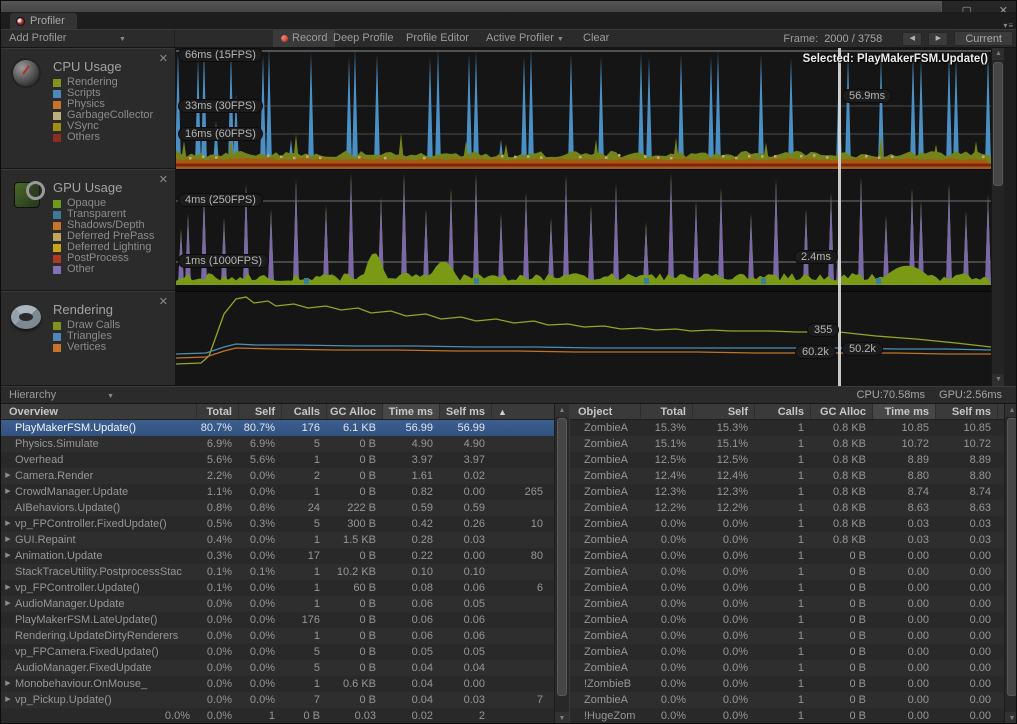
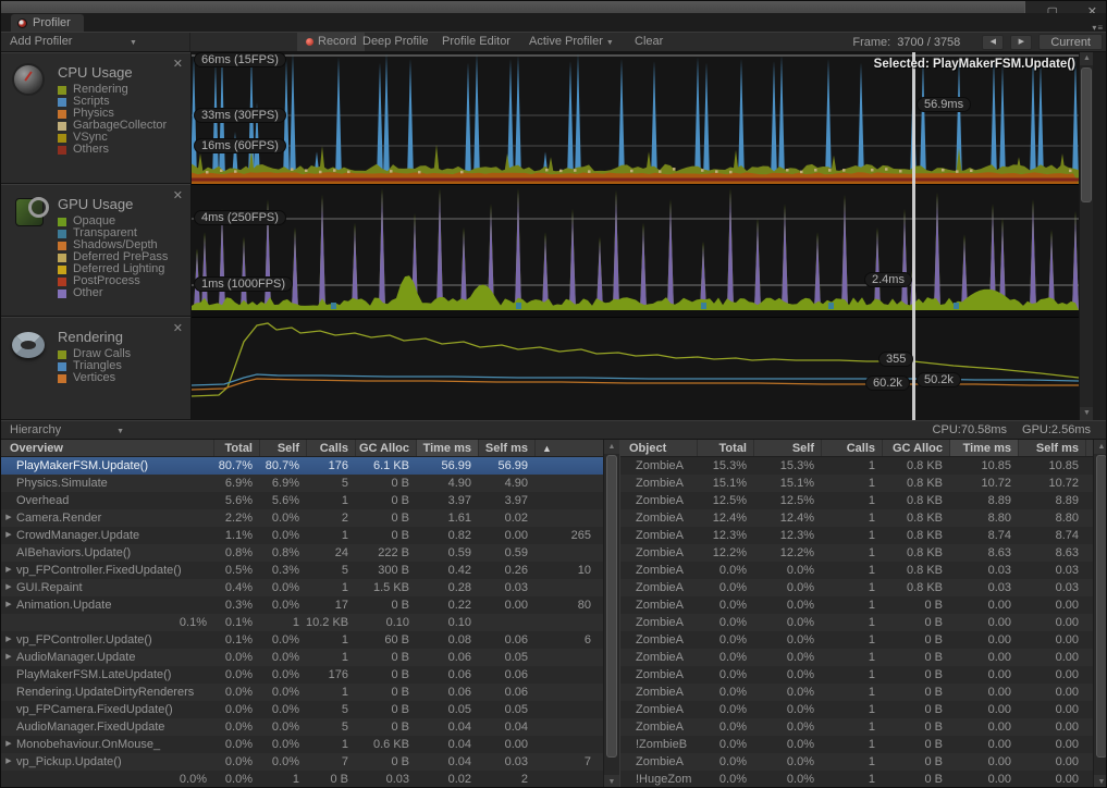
  ▢
  ✕
  Profiler
  ▾≡
  Add Profiler
  Record
  Deep Profile
  Profile Editor
  Active Profiler
  Clear
  Frame:
- 2000 / 3758
+ 3700 / 3758
  Current
  ✕
  CPU Usage
  Rendering
  Scripts
  Physics
  GarbageCollector
  VSync
  Others
  ✕
  GPU Usage
  Opaque
  Transparent
  Shadows/Depth
  Deferred PrePass
  Deferred Lighting
  PostProcess
  Other
  ✕
  Rendering
  Draw Calls
  Triangles
  Vertices
  66ms (15FPS)
  33ms (30FPS)
  16ms (60FPS)
  4ms (250FPS)
  1ms (1000FPS)
  Selected: PlayMakerFSM.Update()
  56.9ms
  2.4ms
  355
  60.2k
  50.2k
  Hierarchy
  CPU:70.58ms
  GPU:2.56ms
  Overview
  Total
  Self
  Calls
  GC Alloc
  Time ms
  Self ms
  ▲
  PlayMakerFSM.Update()
  80.7%
  80.7%
  176
  6.1 KB
  56.99
  56.99
  Physics.Simulate
  6.9%
  6.9%
  5
  0 B
  4.90
  4.90
  Overhead
  5.6%
  5.6%
  1
  0 B
  3.97
  3.97
  Camera.Render
  2.2%
  0.0%
  2
  0 B
  1.61
  0.02
  CrowdManager.Update
  1.1%
  0.0%
  1
  0 B
  0.82
  0.00
  265
  AIBehaviors.Update()
  0.8%
  0.8%
  24
  222 B
  0.59
  0.59
  vp_FPController.FixedUpdate()
  0.5%
  0.3%
  5
  300 B
  0.42
  0.26
  10
  GUI.Repaint
  0.4%
  0.0%
  1
  1.5 KB
  0.28
  0.03
  Animation.Update
  0.3%
  0.0%
  17
  0 B
  0.22
  0.00
  80
- StackTraceUtility.PostprocessStac
  0.1%
  0.1%
  1
  10.2 KB
  0.10
  0.10
  vp_FPController.Update()
  0.1%
  0.0%
  1
  60 B
  0.08
  0.06
  6
  AudioManager.Update
  0.0%
  0.0%
  1
  0 B
  0.06
  0.05
  PlayMakerFSM.LateUpdate()
  0.0%
  0.0%
  176
  0 B
  0.06
  0.06
  Rendering.UpdateDirtyRenderers
  0.0%
  0.0%
  1
  0 B
  0.06
  0.06
  vp_FPCamera.FixedUpdate()
  0.0%
  0.0%
  5
  0 B
  0.05
  0.05
  AudioManager.FixedUpdate
  0.0%
  0.0%
  5
  0 B
  0.04
  0.04
  Monobehaviour.OnMouse_
  0.0%
  0.0%
  1
  0.6 KB
  0.04
  0.00
  vp_Pickup.Update()
  0.0%
  0.0%
  7
  0 B
  0.04
  0.03
  7
  0.0%
  0.0%
  1
  0 B
  0.03
  0.02
  2
  Object
  Total
  Self
  Calls
  GC Alloc
  Time ms
  Self ms
  ZombieA
  15.3%
  15.3%
  1
  0.8 KB
  10.85
  10.85
  ZombieA
  15.1%
  15.1%
  1
  0.8 KB
  10.72
  10.72
  ZombieA
  12.5%
  12.5%
  1
  0.8 KB
  8.89
  8.89
  ZombieA
  12.4%
  12.4%
  1
  0.8 KB
  8.80
  8.80
  ZombieA
  12.3%
  12.3%
  1
  0.8 KB
  8.74
  8.74
  ZombieA
  12.2%
  12.2%
  1
  0.8 KB
  8.63
  8.63
  ZombieA
  0.0%
  0.0%
  1
  0.8 KB
  0.03
  0.03
  ZombieA
  0.0%
  0.0%
  1
  0.8 KB
  0.03
  0.03
  ZombieA
  0.0%
  0.0%
  1
  0 B
  0.00
  0.00
  ZombieA
  0.0%
  0.0%
  1
  0 B
  0.00
  0.00
  ZombieA
  0.0%
  0.0%
  1
  0 B
  0.00
  0.00
  ZombieA
  0.0%
  0.0%
  1
  0 B
  0.00
  0.00
  ZombieA
  0.0%
  0.0%
  1
  0 B
  0.00
  0.00
  ZombieA
  0.0%
  0.0%
  1
  0 B
  0.00
  0.00
  ZombieA
  0.0%
  0.0%
  1
  0 B
  0.00
  0.00
  ZombieA
  0.0%
  0.0%
  1
  0 B
  0.00
  0.00
  !ZombieB
  0.0%
  0.0%
  1
  0 B
  0.00
  0.00
  ZombieA
  0.0%
  0.0%
  1
  0 B
  0.00
  0.00
  !HugeZom
  0.0%
  0.0%
  1
  0 B
  0.00
  0.00
